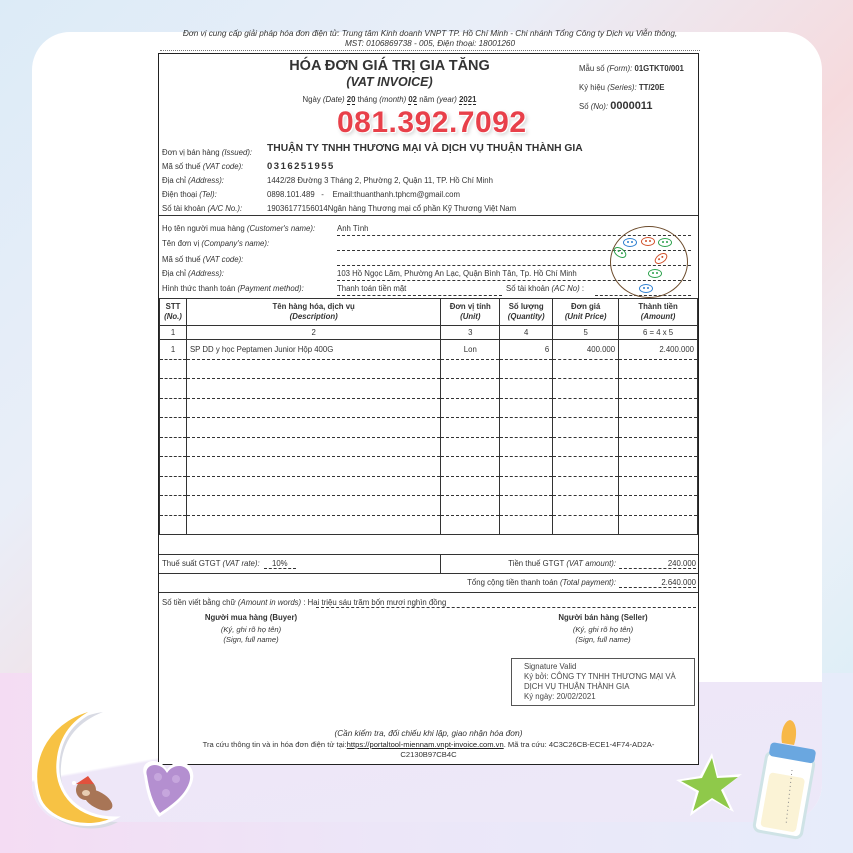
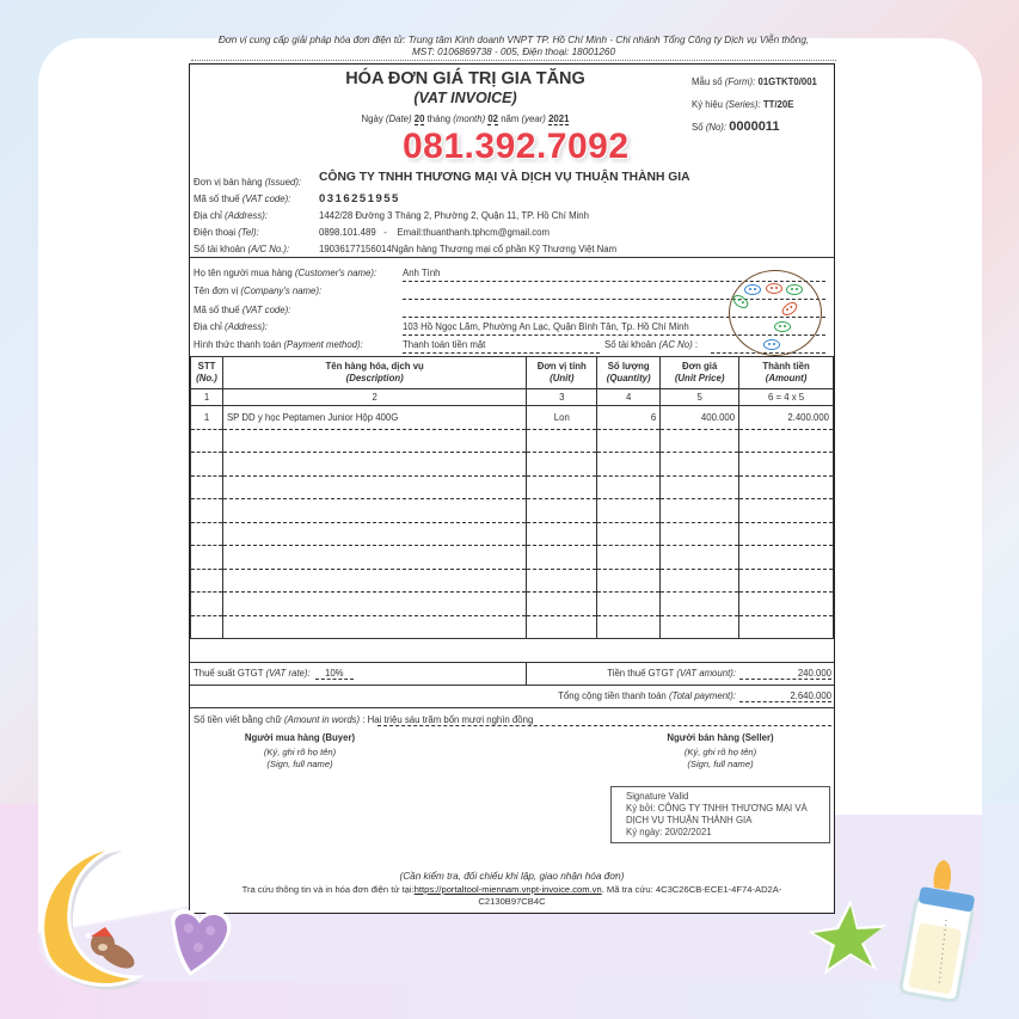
  Đơn vị cung cấp giải pháp hóa đơn điện tử: Trung tâm Kinh doanh VNPT TP. Hồ Chí Minh - Chi nhánh Tổng Công ty Dịch vụ Viễn thông,
  MST: 0106869738 - 005, Điện thoại: 18001260
  HÓA ĐƠN GIÁ TRỊ GIA TĂNG
  (VAT INVOICE)
  Ngày (Date) 20 tháng (month) 02 năm (year) 2021
  Mẫu số (Form): 01GTKT0/001
  Ký hiệu (Series): TT/20E
  Số (No): 0000011
  081.392.7092
  Đơn vị bán hàng (Issued):
- THUẬN TY TNHH THƯƠNG MẠI VÀ DỊCH VỤ THUẬN THÀNH GIA
+ CÔNG TY TNHH THƯƠNG MẠI VÀ DỊCH VỤ THUẬN THÀNH GIA
  Mã số thuế (VAT code):
  0316251955
  Địa chỉ (Address):
  1442/28 Đường 3 Tháng 2, Phường 2, Quận 11, TP. Hồ Chí Minh
  Điện thoại (Tel):
  0898.101.489 - Email:thuanthanh.tphcm@gmail.com
  Số tài khoản (A/C No.):
  19036177156014Ngân hàng Thương mại cổ phần Kỹ Thương Việt Nam
  Họ tên người mua hàng (Customer's name):
  Anh Tình
  Tên đơn vị (Company's name):
  Mã số thuế (VAT code):
  Địa chỉ (Address):
  103 Hồ Ngọc Lãm, Phường An Lạc, Quận Bình Tân, Tp. Hồ Chí Minh
  Hình thức thanh toán (Payment method):
  Thanh toán tiền mặt
  Số tài khoản (AC No) :
  STT(No.)	Tên hàng hóa, dịch vụ(Description)	Đơn vị tính(Unit)	Số lượng(Quantity)	Đơn giá(Unit Price)	Thành tiền(Amount)
  1	2	3	4	5	6 = 4 x 5
  1	SP DD y học Peptamen Junior Hộp 400G	Lon	6	400.000	2.400.000
  Thuế suất GTGT (VAT rate): 10%
  Tiền thuế GTGT (VAT amount):
  240.000
  Tổng cộng tiền thanh toán (Total payment):
  2.640.000
  Số tiền viết bằng chữ (Amount in words) : Hai triệu sáu trăm bốn mươi nghìn đồng
  Người mua hàng (Buyer)
  (Ký, ghi rõ họ tên)
  (Sign, full name)
  Người bán hàng (Seller)
  (Ký, ghi rõ họ tên)
  (Sign, full name)
  Signature Valid
  Ký bởi: CÔNG TY TNHH THƯƠNG MẠI VÀ
  DỊCH VỤ THUẬN THÀNH GIA
  Ký ngày: 20/02/2021
  (Cần kiểm tra, đối chiếu khi lập, giao nhận hóa đơn)
  Tra cứu thông tin và in hóa đơn điện tử tại:https://portaltool-miennam.vnpt-invoice.com.vn. Mã tra cứu: 4C3C26CB-ECE1-4F74-AD2A-
  C2130B97CB4C
